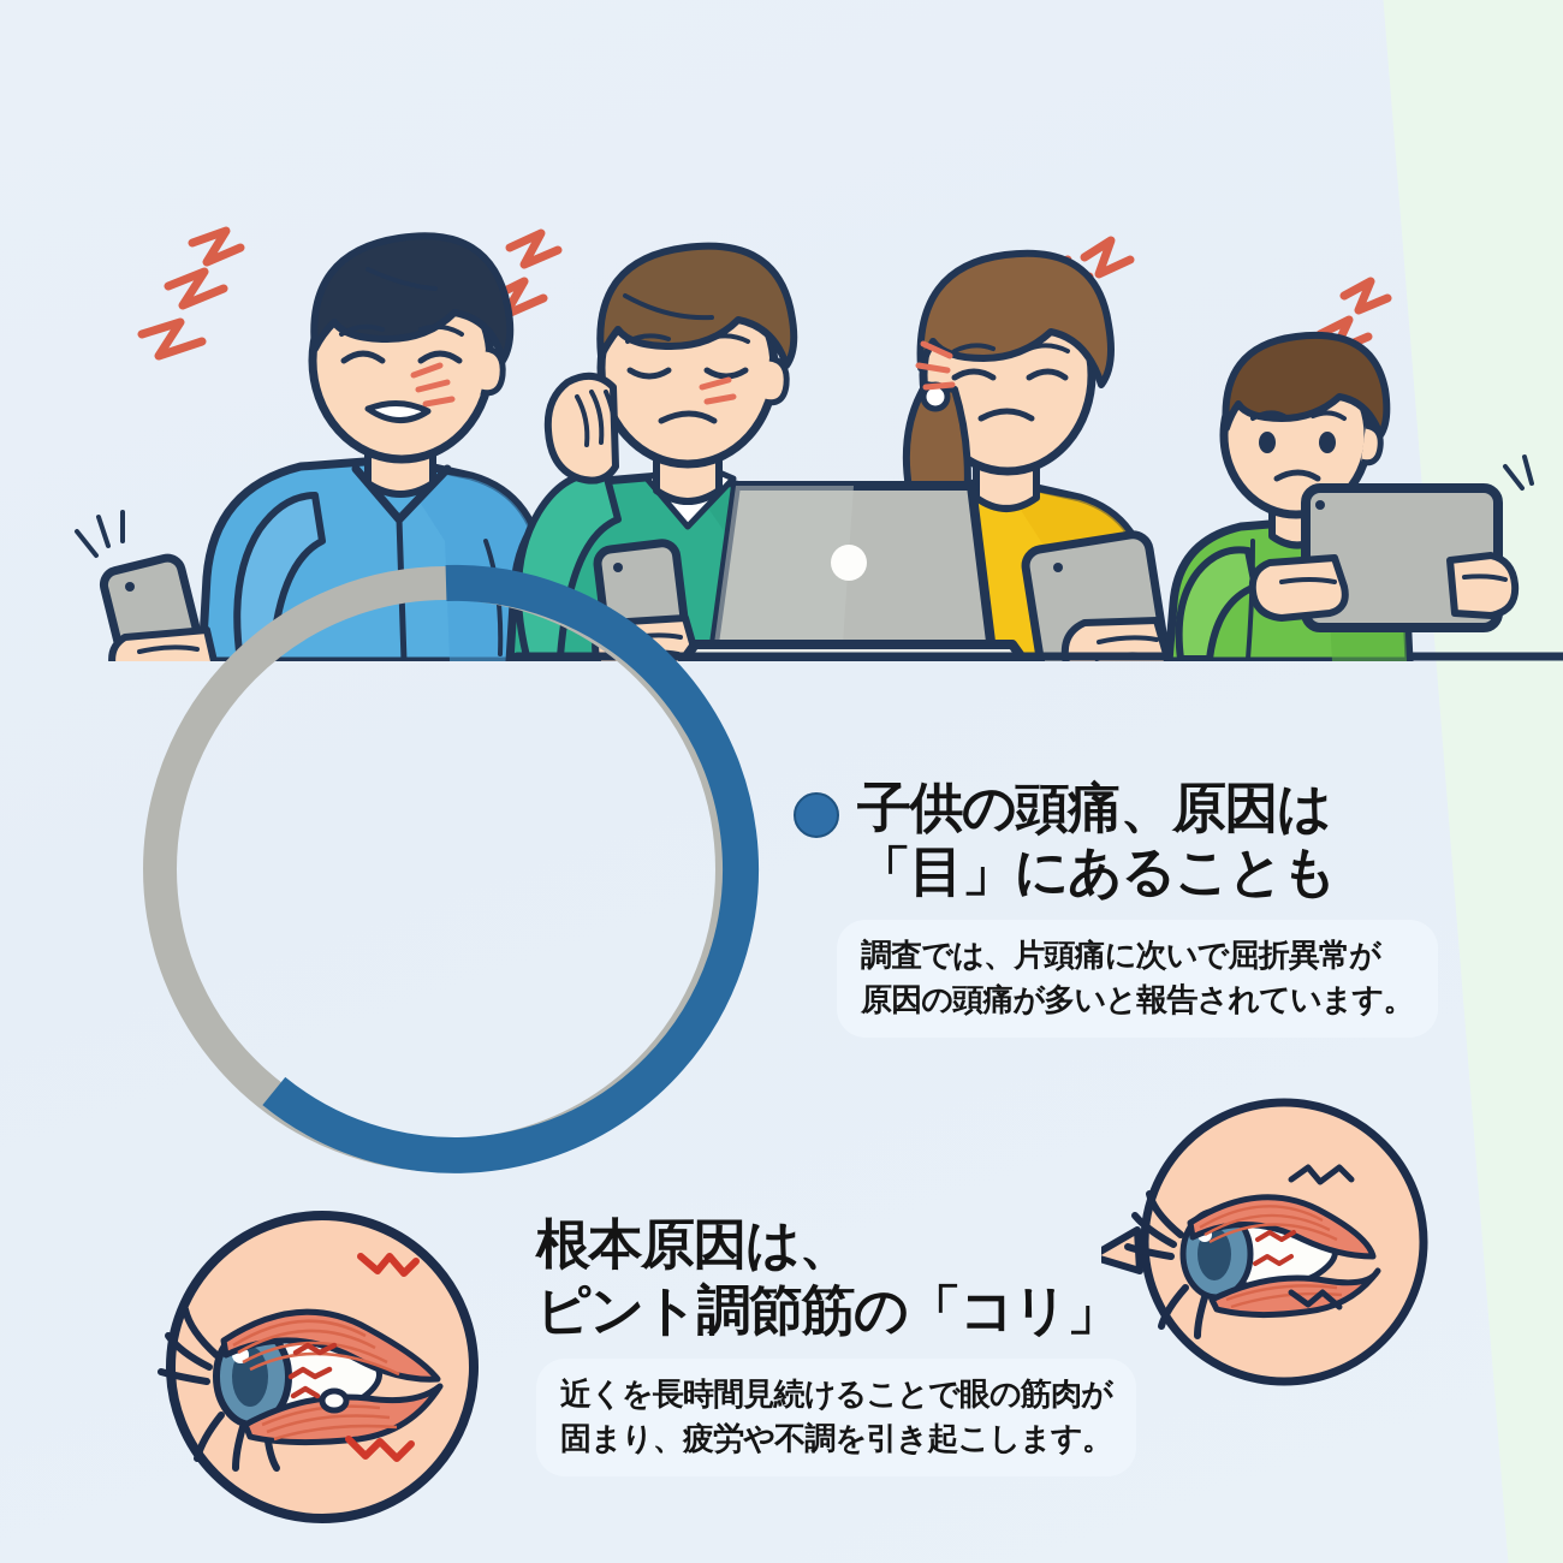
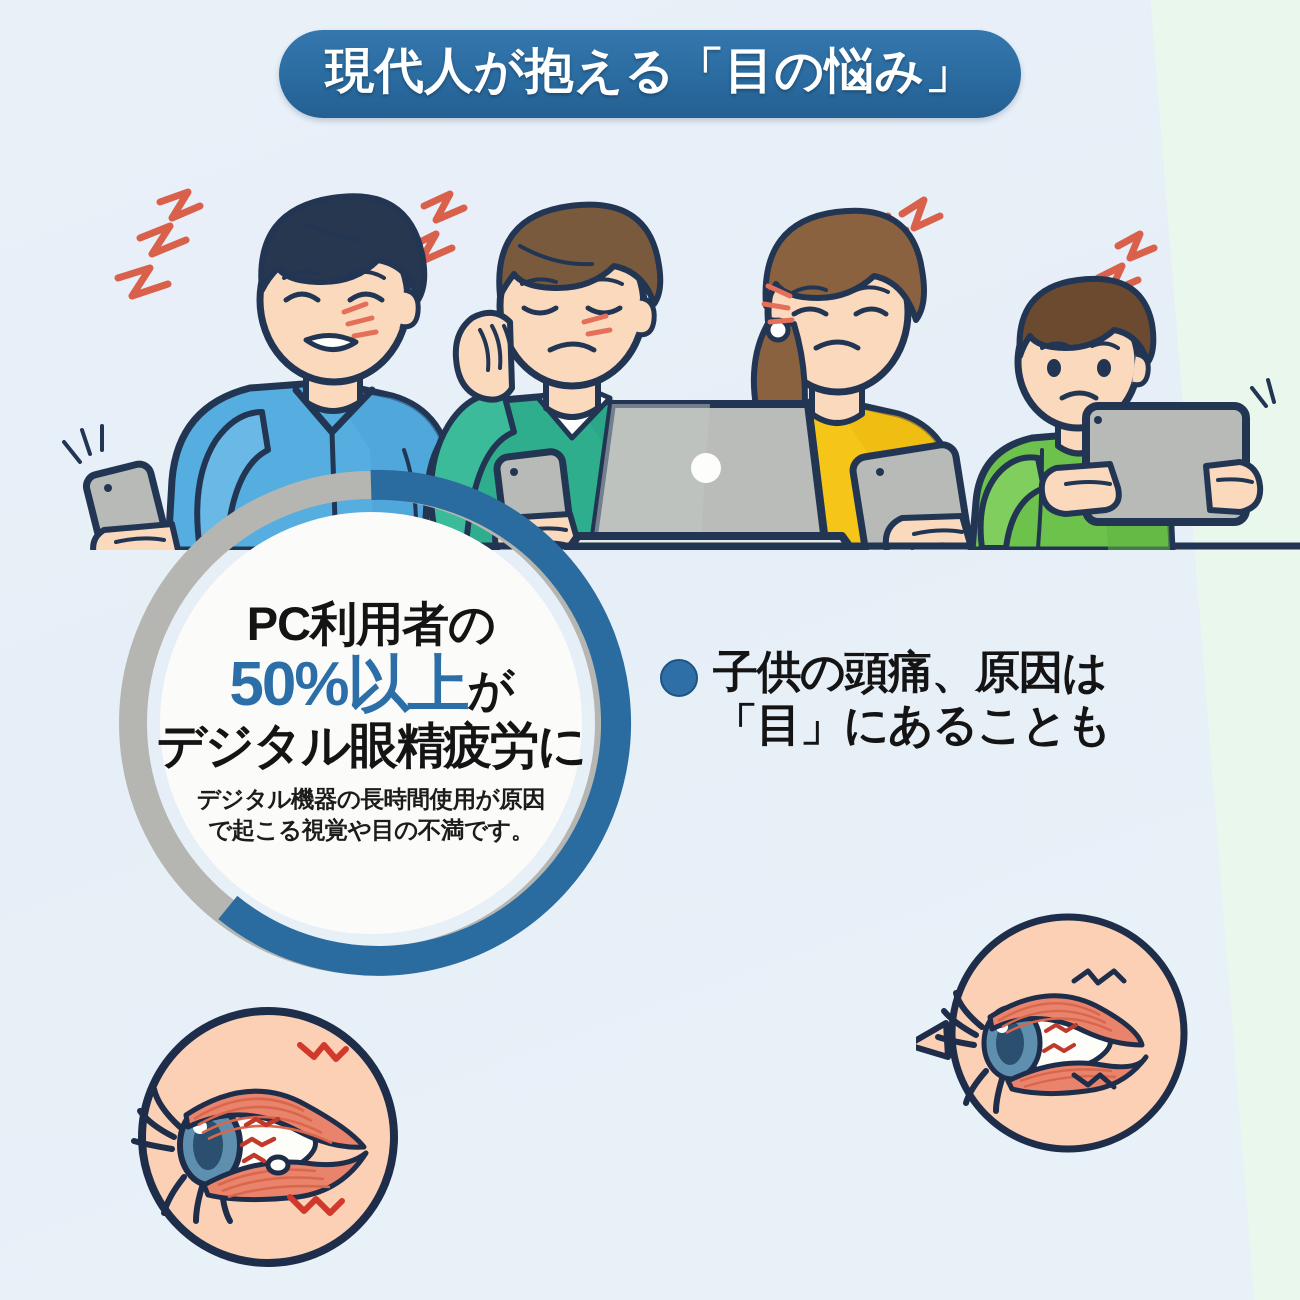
+ 現代人が抱える「目の悩み」
+ PC利用者の
+ 50%以上が
+ デジタル眼精疲労に
+ デジタル機器の長時間使用が原因
+ で起こる視覚や目の不満です。
  子供の頭痛、原因は
  「目」にあることも
- 調査では、片頭痛に次いで屈折異常が
- 原因の頭痛が多いと報告されています。
- 根本原因は、
- ピント調節筋の「コリ」
- 近くを長時間見続けることで眼の筋肉が
- 固まり、疲労や不調を引き起こします。
